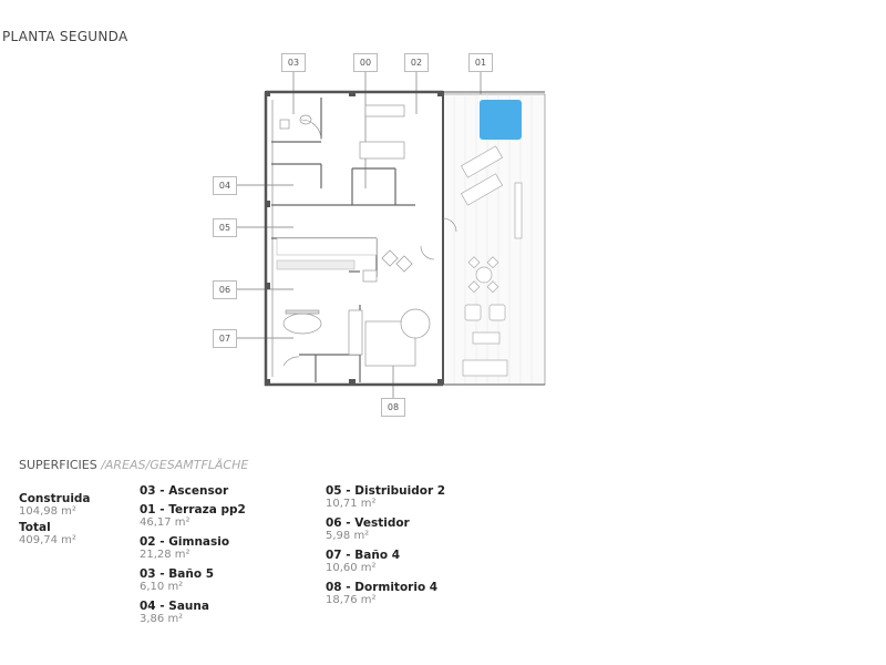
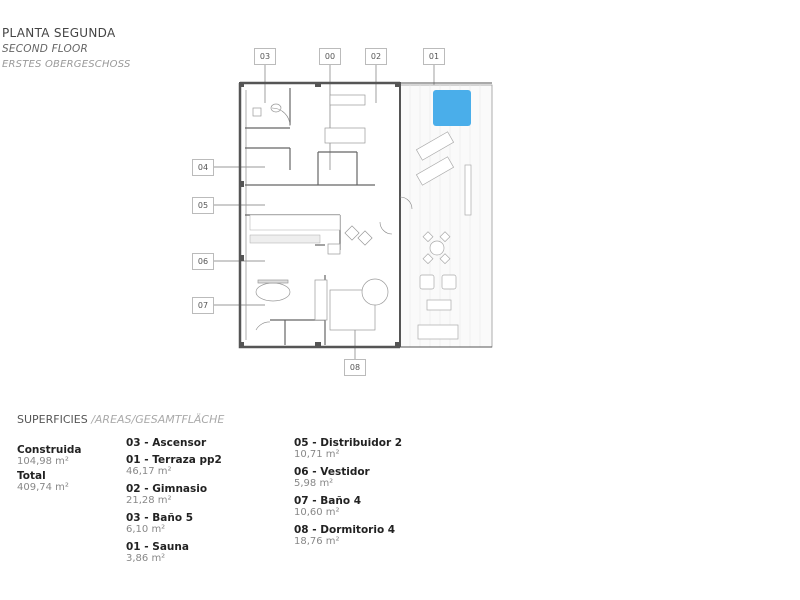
  PLANTA SEGUNDA
+ SECOND FLOOR
+ ERSTES OBERGESCHOSS
  03
  00
  02
  01
  04
  05
  06
  07
  08
  SUPERFICIES /AREAS/GESAMTFLÄCHE
  Construida
  104,98 m²
  Total
  409,74 m²
  03 - Ascensor
  01 - Terraza pp2
  46,17 m²
  02 - Gimnasio
  21,28 m²
  03 - Baño 5
  6,10 m²
- 04 - Sauna
+ 01 - Sauna
  3,86 m²
  05 - Distribuidor 2
  10,71 m²
  06 - Vestidor
  5,98 m²
  07 - Baño 4
  10,60 m²
  08 - Dormitorio 4
  18,76 m²
